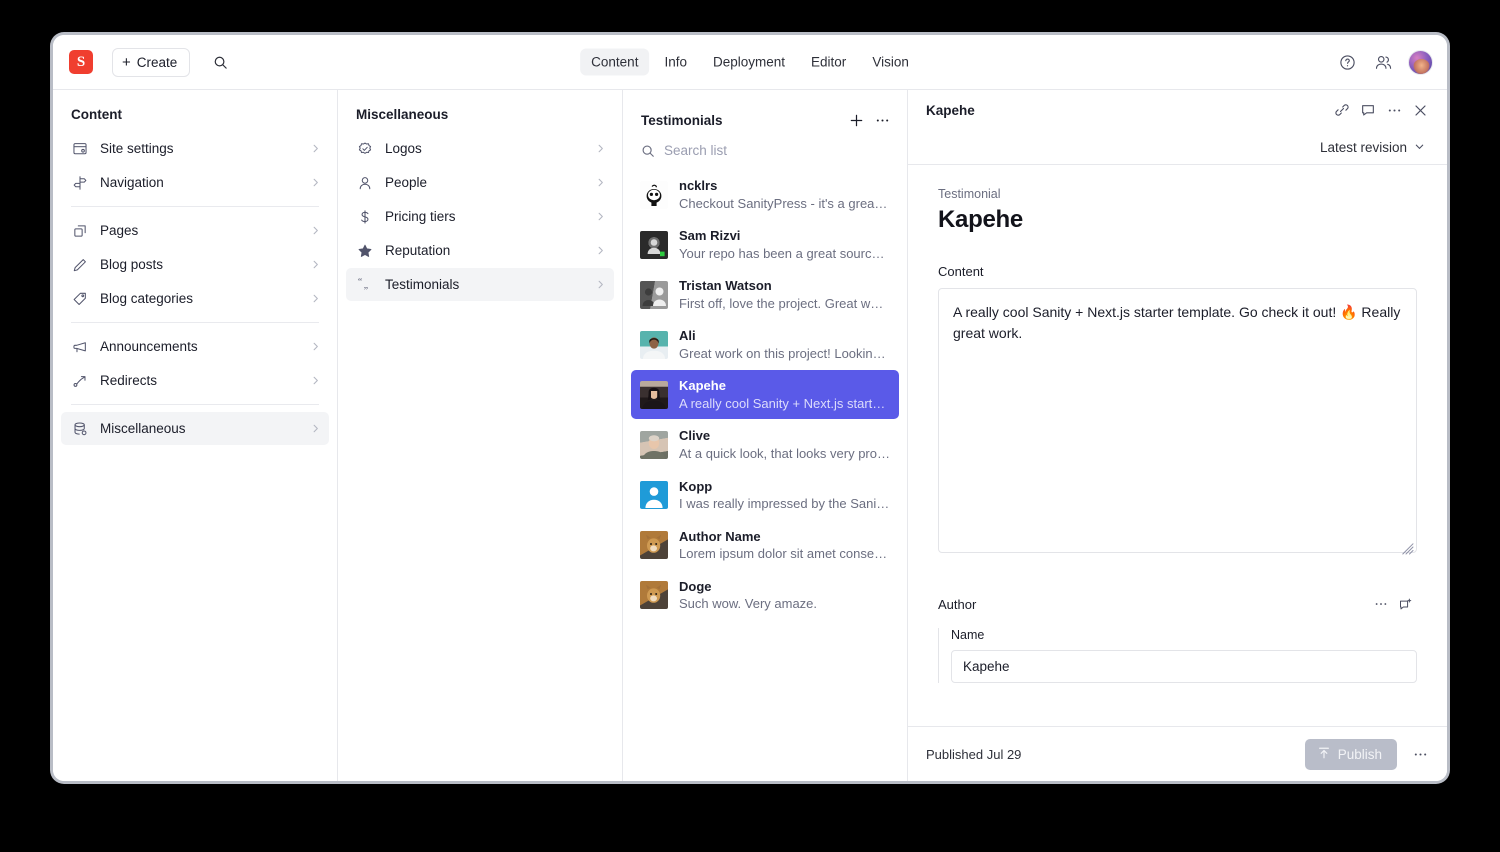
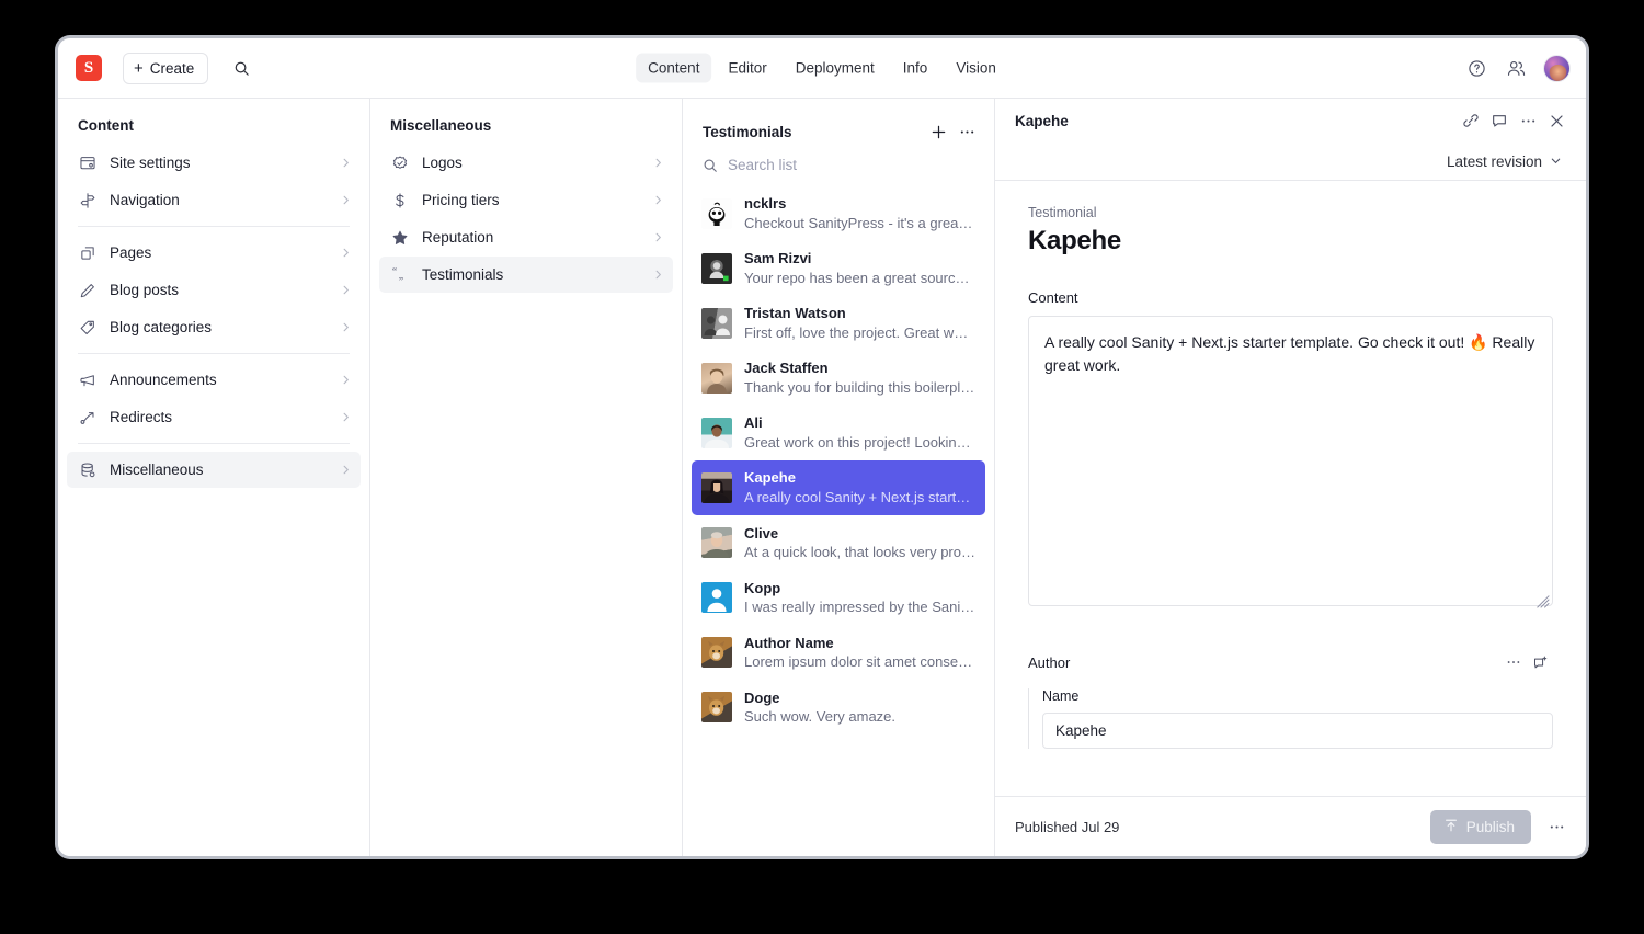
  S
  +
  Create
  Content
- Info
+ Editor
  Deployment
- Editor
+ Info
  Vision
  Content
  Site settings
  Navigation
  Pages
  Blog posts
  Blog categories
  Announcements
  Redirects
  Miscellaneous
  Miscellaneous
  Logos
- People
  Pricing tiers
  Reputation
  “
  „
  Testimonials
  Testimonials
  Search list
  ncklrs
  Checkout SanityPress - it's a great…
  Sam Rizvi
  Your repo has been a great source …
  Tristan Watson
  First off, love the project. Great wa…
+ Jack Staffen
+ Thank you for building this boilerpl…
  Ali
  Great work on this project! Looking…
  Kapehe
  A really cool Sanity + Next.js starte…
  Clive
  At a quick look, that looks very pro…
  Kopp
  I was really impressed by the Sanit…
  Author Name
  Lorem ipsum dolor sit amet consec…
  Doge
  Such wow. Very amaze.
  Kapehe
  Latest revision
  Testimonial
  Kapehe
  Content
  Author
  Name
  Kapehe
  Published Jul 29
  Publish
